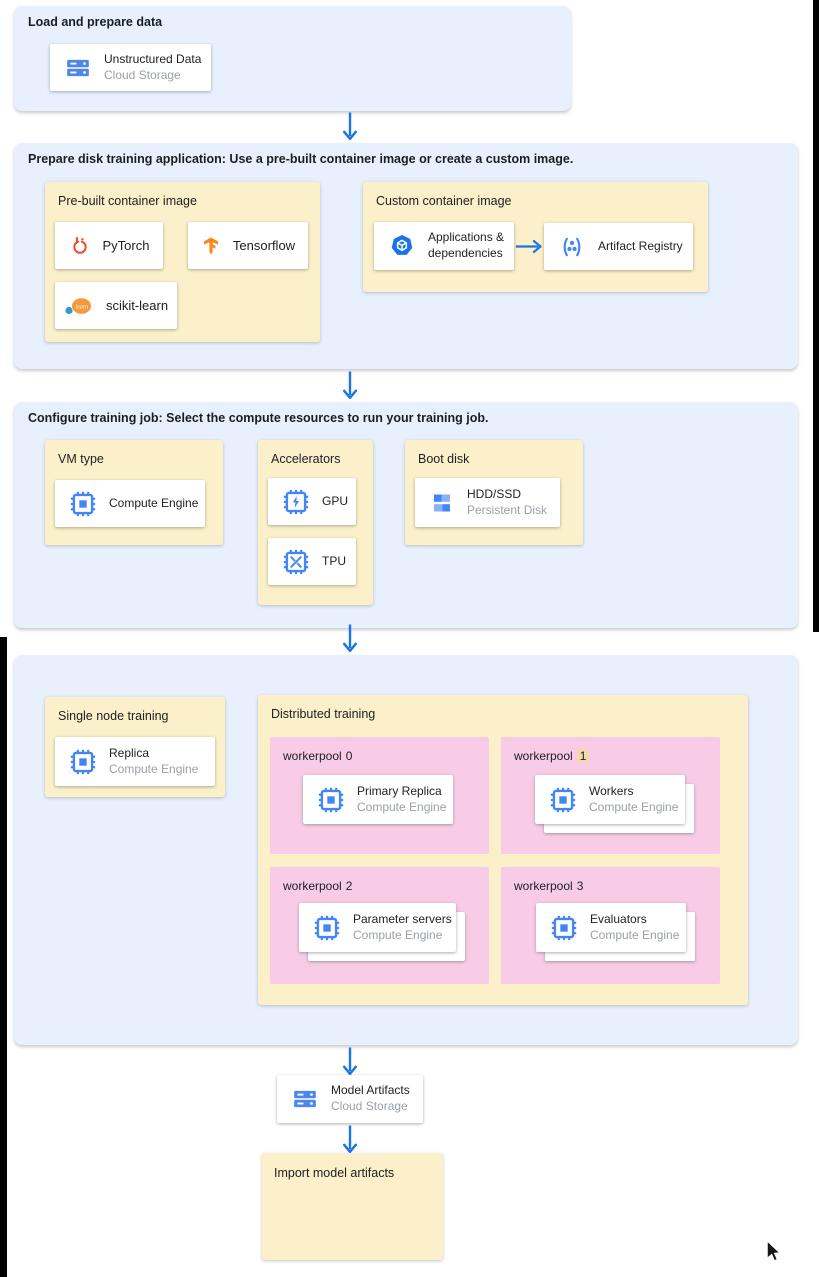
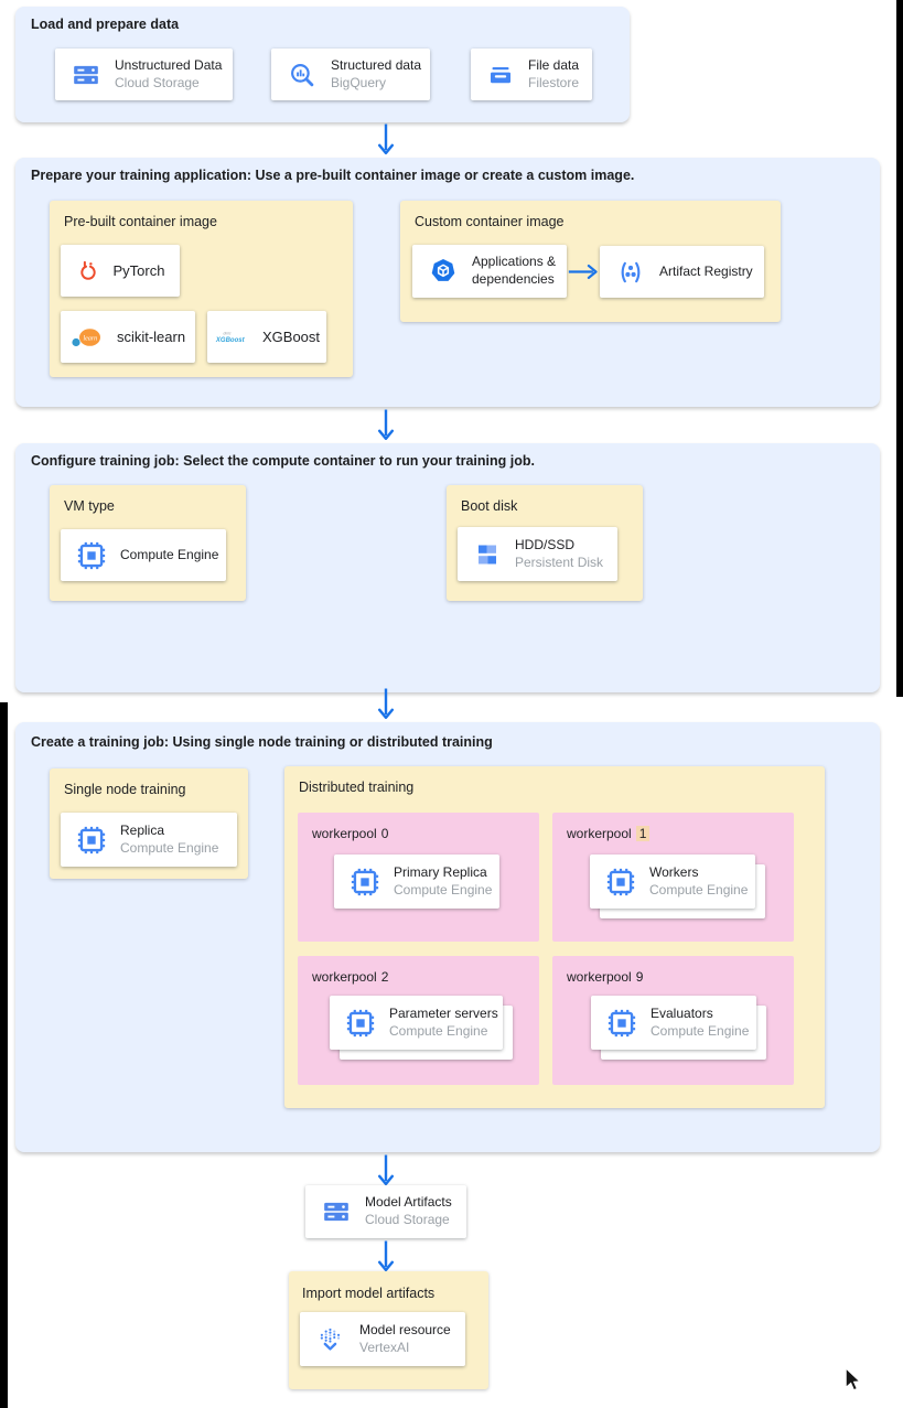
  Load and prepare data
  Unstructured Data
  Cloud Storage
+ Structured data
+ BigQuery
+ File data
+ Filestore
- Prepare disk training application: Use a pre-built container image or create a custom image.
+ Prepare your training application: Use a pre-built container image or create a custom image.
  Pre-built container image
  PyTorch
- Tensorflow
  scikit-learn
+ XGBoost
  Custom container image
  Applications & dependencies
  Artifact Registry
- Configure training job: Select the compute resources to run your training job.
+ Configure training job: Select the compute container to run your training job.
  VM type
  Compute Engine
- Accelerators
- GPU
- TPU
  Boot disk
  HDD/SSD
  Persistent Disk
+ Create a training job: Using single node training or distributed training
  Single node training
  Replica
  Compute Engine
  Distributed training
  workerpool 0
  Primary Replica
  Compute Engine
  workerpool 1
  Workers
  Compute Engine
  workerpool 2
  Parameter servers
  Compute Engine
- workerpool 3
+ workerpool 9
  Evaluators
  Compute Engine
  Model Artifacts
  Cloud Storage
  Import model artifacts
+ Model resource
+ VertexAI
